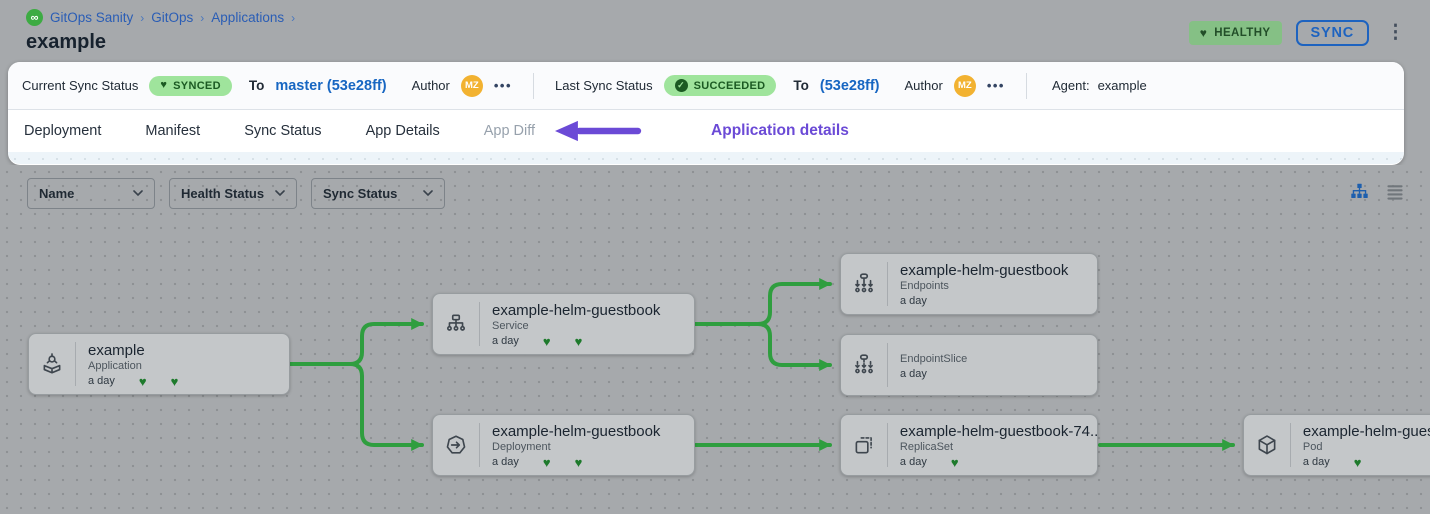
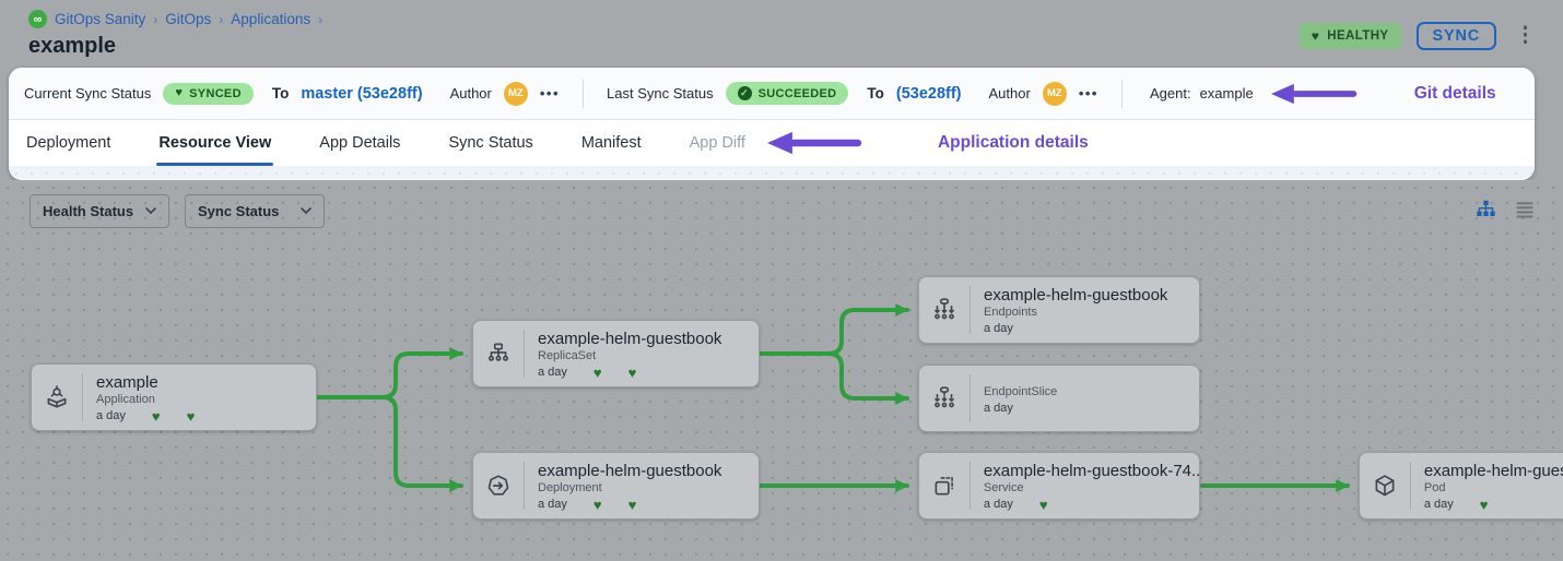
  ∞
  GitOps Sanity
  ›
  GitOps
  ›
  Applications
  ›
  example
  ♥
  HEALTHY
  SYNC
  ⋮
  Current Sync Status
  ♥
  SYNCED
  To
  master (53e28ff)
  Author
  MZ
  •••
  Last Sync Status
  ✓
  SUCCEEDED
  To
  (53e28ff)
  Author
  MZ
  •••
  Agent:
  example
+ Git details
  Deployment
+ Resource View
- Manifest
+ App Details
  Sync Status
- App Details
+ Manifest
  App Diff
  Application details
- Name
  Health Status
  Sync Status
  example
  Application
  a day
  ♥
  ♥
  example-helm-guestbook
- Service
+ ReplicaSet
  a day
  ♥
  ♥
  example-helm-guestbook
  Endpoints
  a day
  EndpointSlice
  a day
  example-helm-guestbook
  Deployment
  a day
  ♥
  ♥
  example-helm-guestbook-74..
- ReplicaSet
+ Service
  a day
  ♥
  example-helm-gue
  Pod
  a day
  ♥
